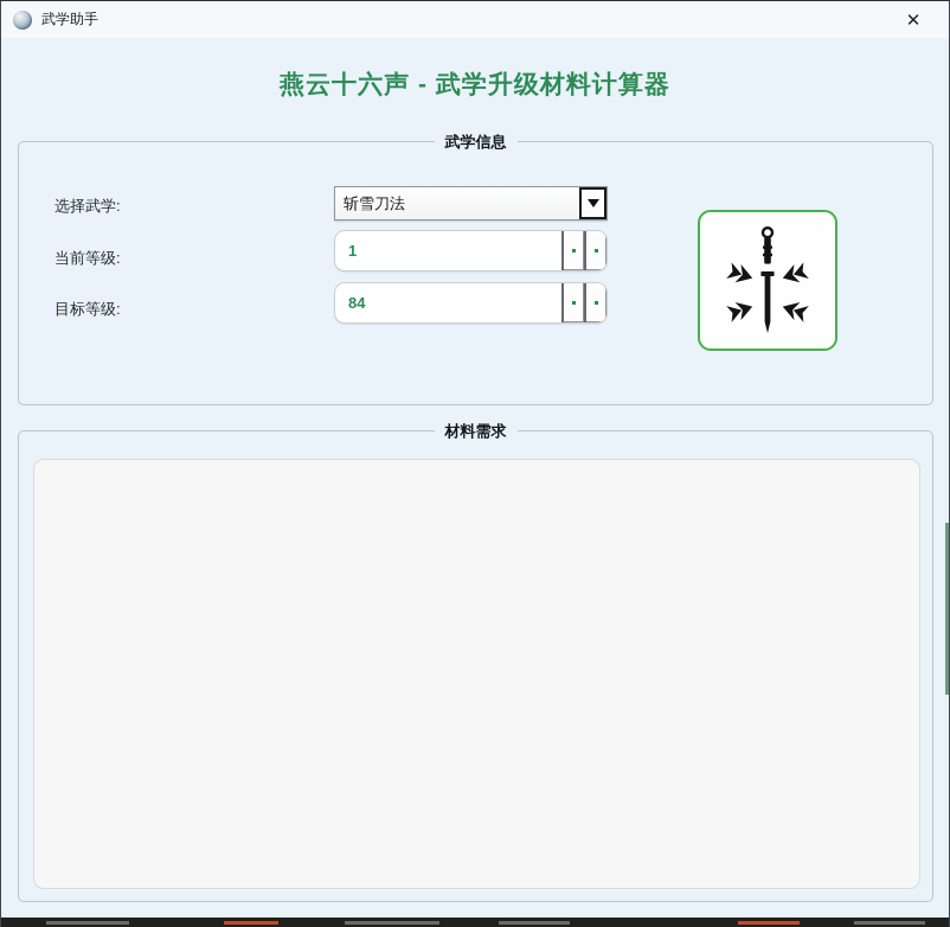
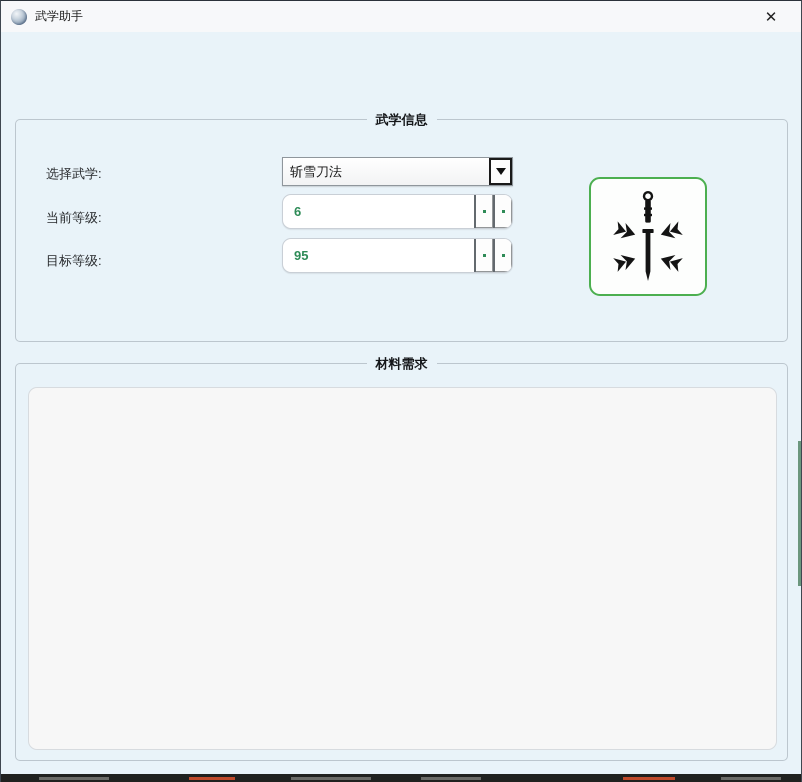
  武学助手
  ✕
- 燕云十六声 - 武学升级材料计算器
  武学信息
  选择武学:
  斩雪刀法
  当前等级:
- 1
+ 6
  目标等级:
- 84
+ 95
  材料需求
